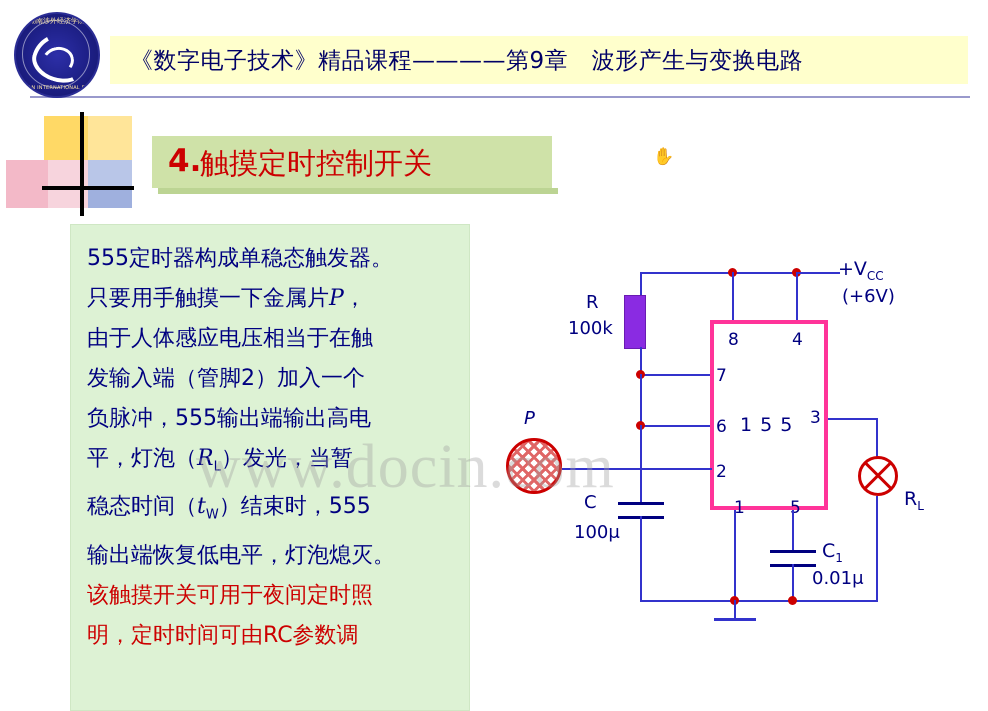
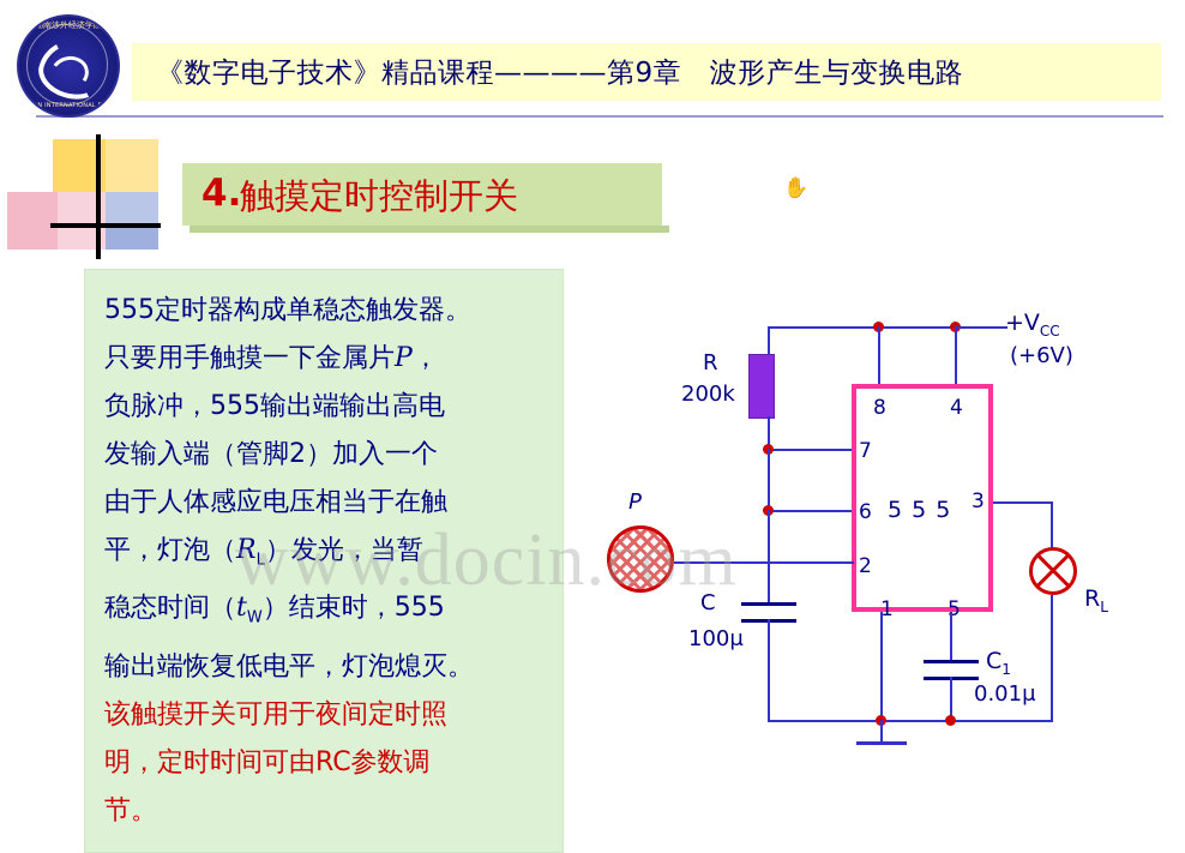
  《数字电子技术》精品课程————第9章 波形产生与变换电路
  湖南涉外经济学院
  4.
  触摸定时控制开关
  ✋
  555定时器构成单稳态触发器。
  只要用手触摸一下金属片P，
- 由于人体感应电压相当于在触
+ 负脉冲，555输出端输出高电
  发输入端（管脚2）加入一个
- 负脉冲，555输出端输出高电
+ 由于人体感应电压相当于在触
  平，灯泡（RL）发光，当暂
  稳态时间（tW）结束时，555
  输出端恢复低电平，灯泡熄灭。
  该触摸开关可用于夜间定时照
  明，定时时间可由RC参数调
+ 节。
  R
- 100k
+ 200k
  C
  100μ
  +VCC
  (+6V)
  8
  4
  7
  6
  3
  2
  1
  5
- 1 5 5
+ 5 5 5
  P
  RL
  C1
  0.01μ
  www.docin.com
